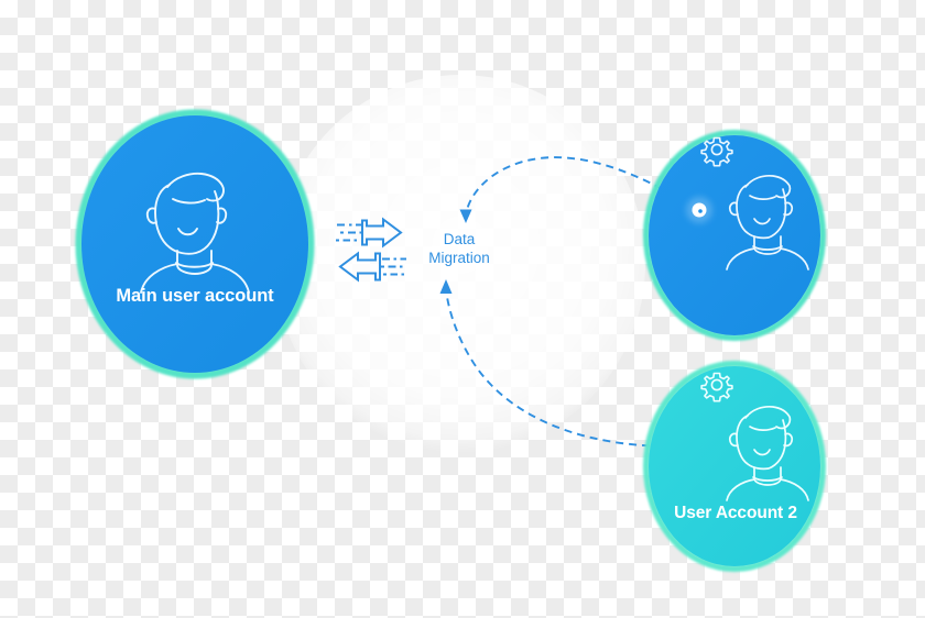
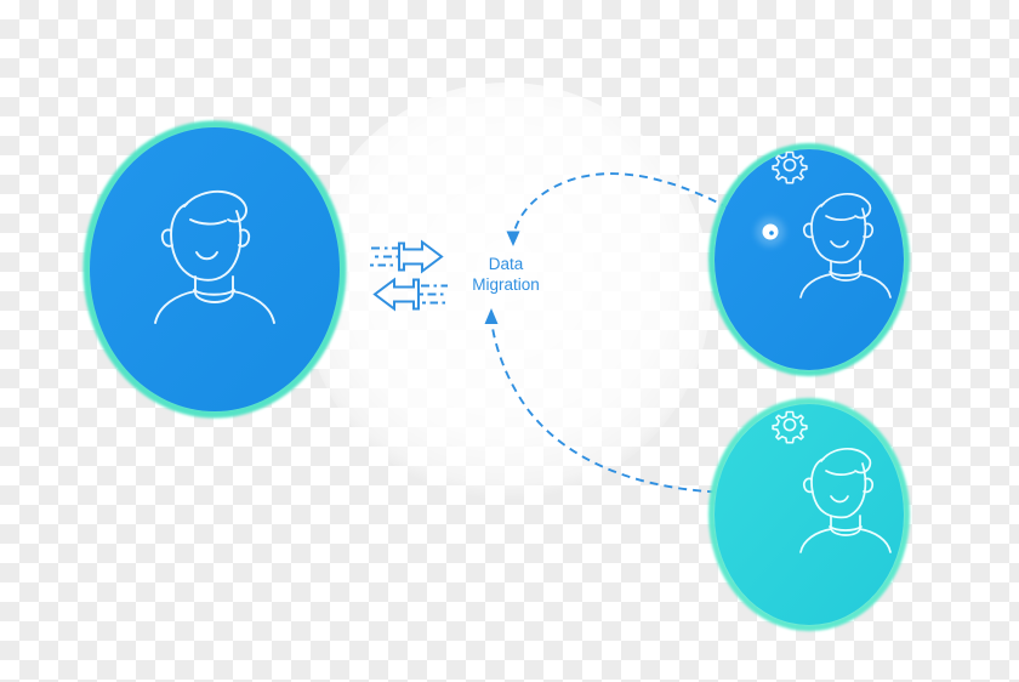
- Main user account
- User Account 2
  Data
  Migration
